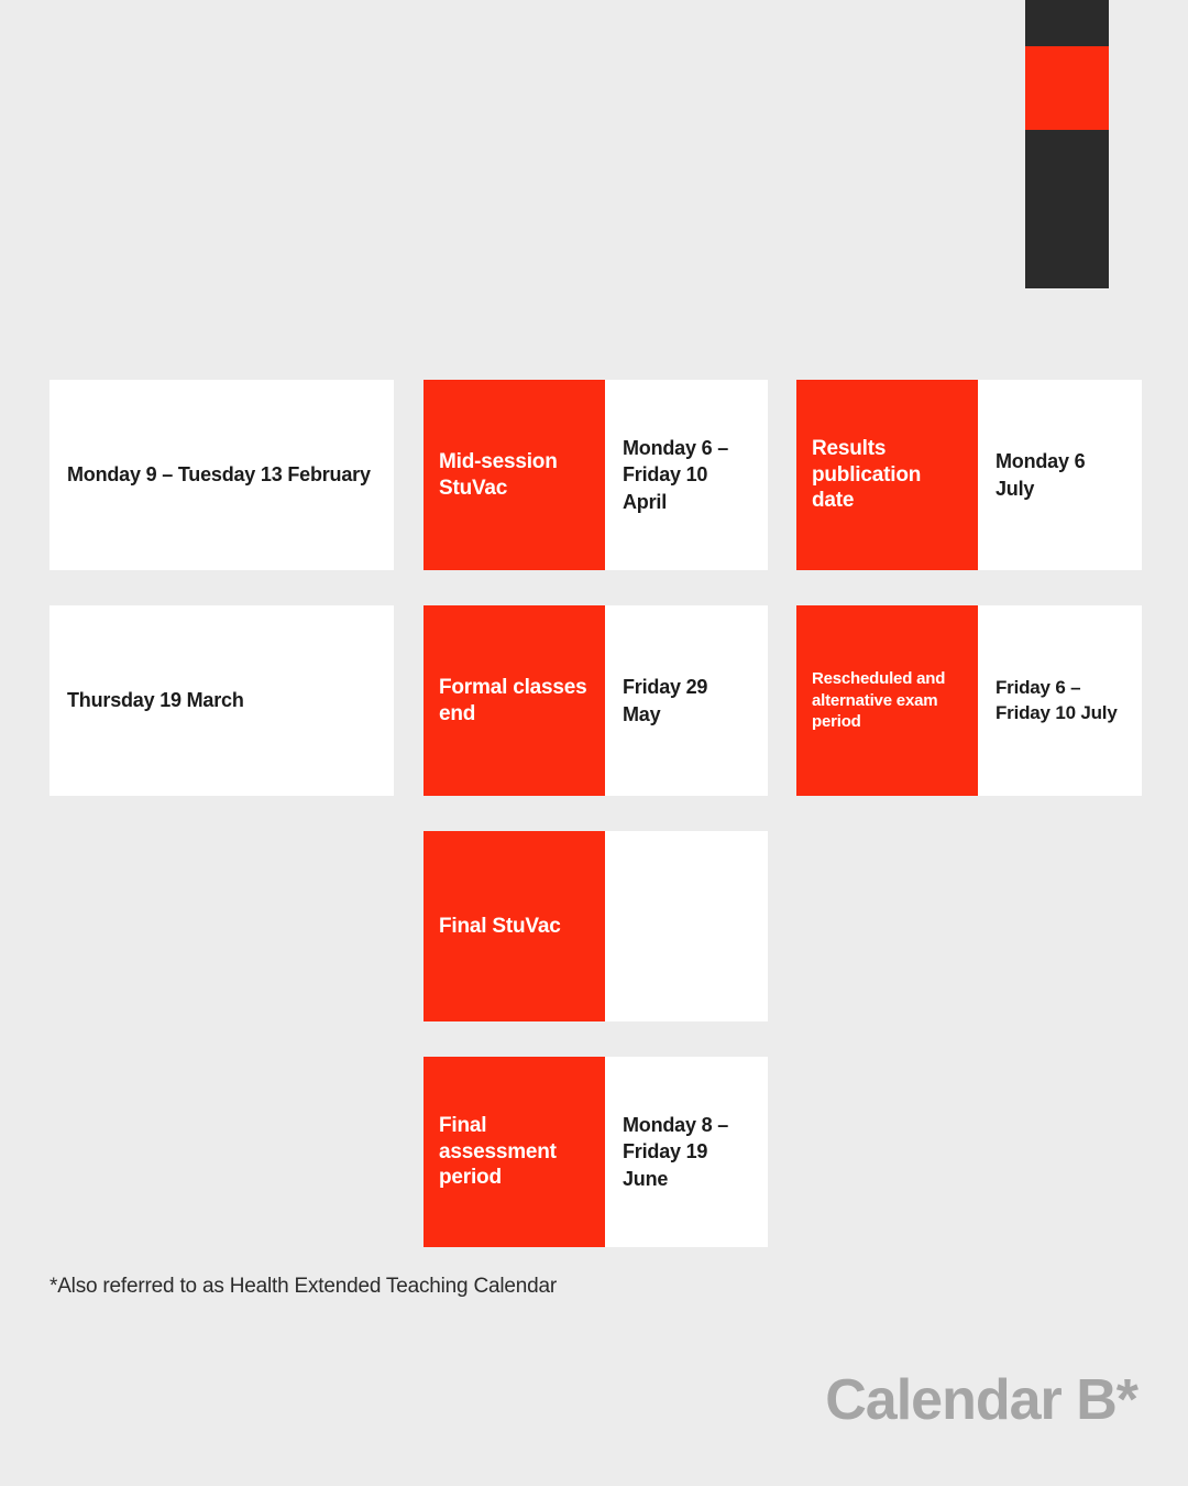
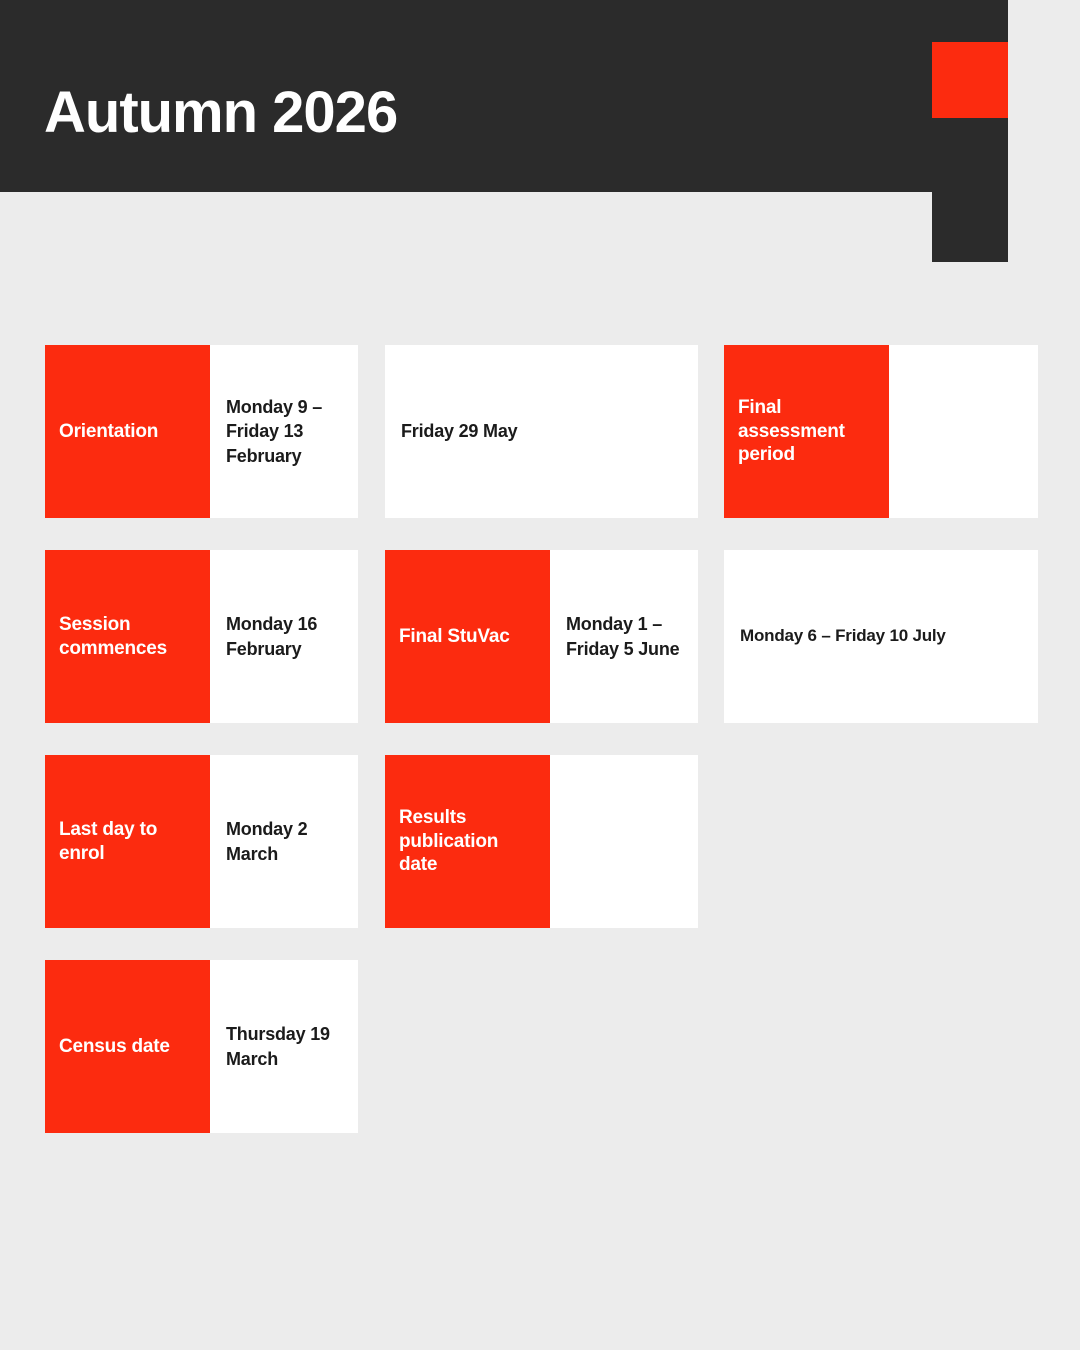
+ Autumn 2026
+ Orientation
- Monday 9 – Tuesday 13 February
+ Monday 9 – Friday 13 February
+ Session commences
+ Monday 16 February
+ Last day to enrol
+ Monday 2 March
+ Census date
  Thursday 19 March
- Mid-session StuVac
- Monday 6 – Friday 10 April
- Formal classes end
  Friday 29 May
  Final StuVac
+ Monday 1 – Friday 5 June
- Final assessment period
+ Results publication date
- Monday 8 – Friday 19 June
- Results publication date
+ Final assessment period
- Monday 6 July
- Rescheduled and alternative exam period
- Friday 6 – Friday 10 July
+ Monday 6 – Friday 10 July
- *Also referred to as Health Extended Teaching Calendar
- Calendar B*
